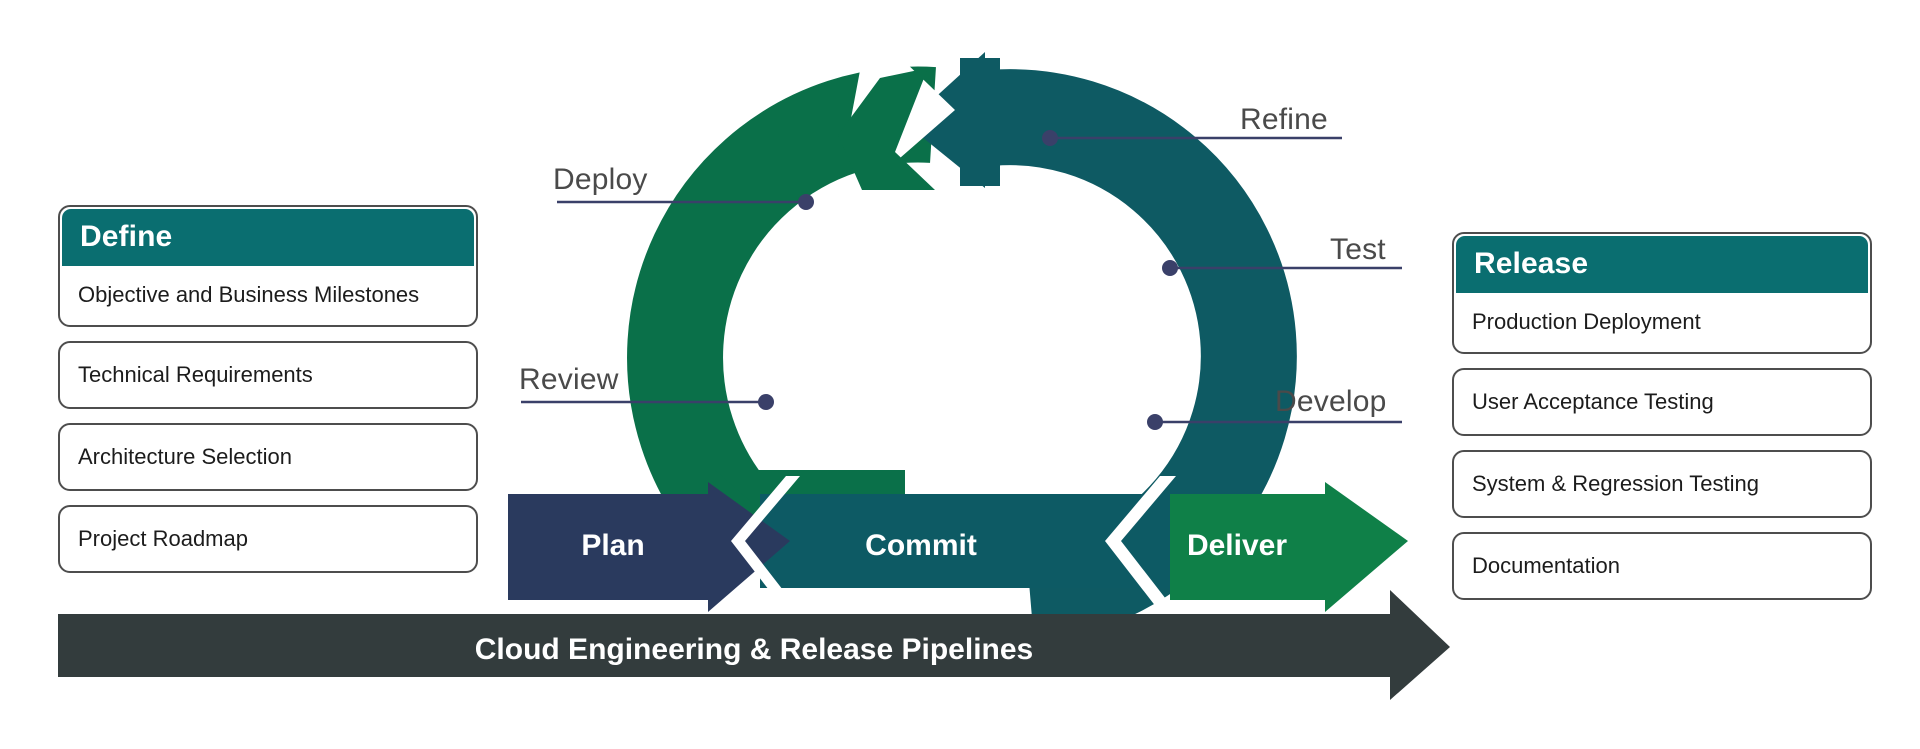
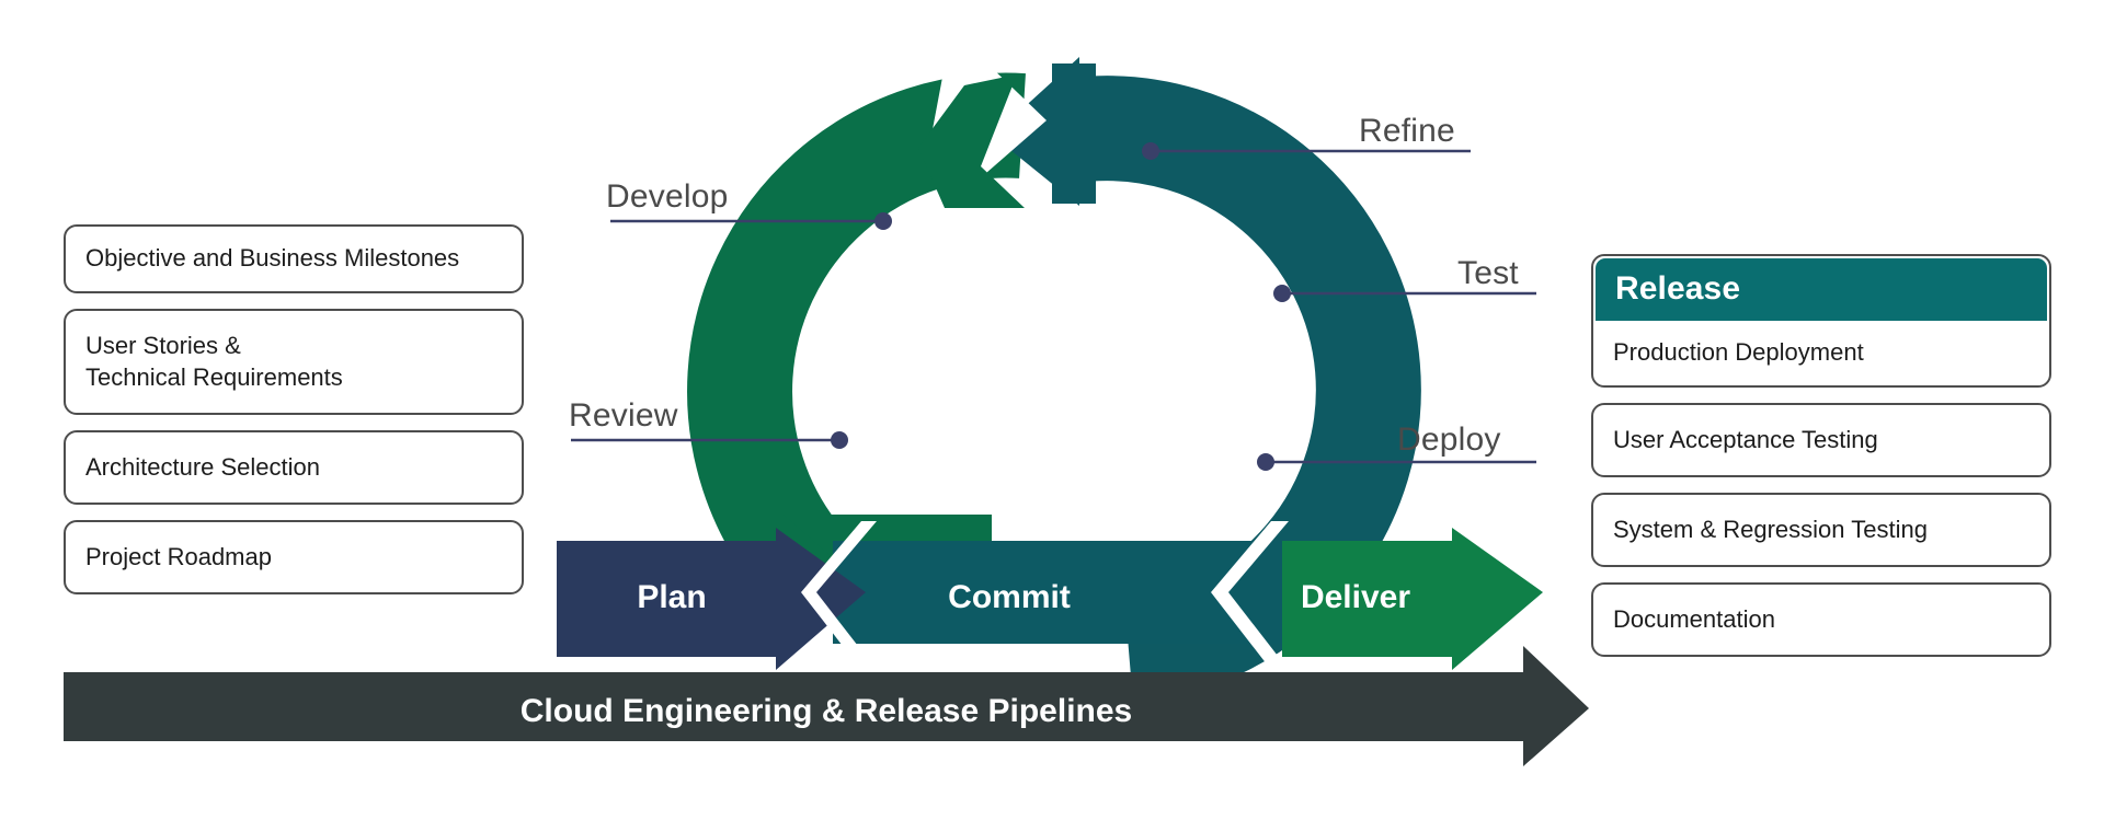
  Plan
  Commit
  Deliver
  Cloud Engineering & Release Pipelines
- Deploy
+ Develop
  Review
  Refine
  Test
- Develop
+ Deploy
- Define
  Objective and Business Milestones
+ User Stories &
  Technical Requirements
  Architecture Selection
  Project Roadmap
  Release
  Production Deployment
  User Acceptance Testing
  System & Regression Testing
  Documentation
